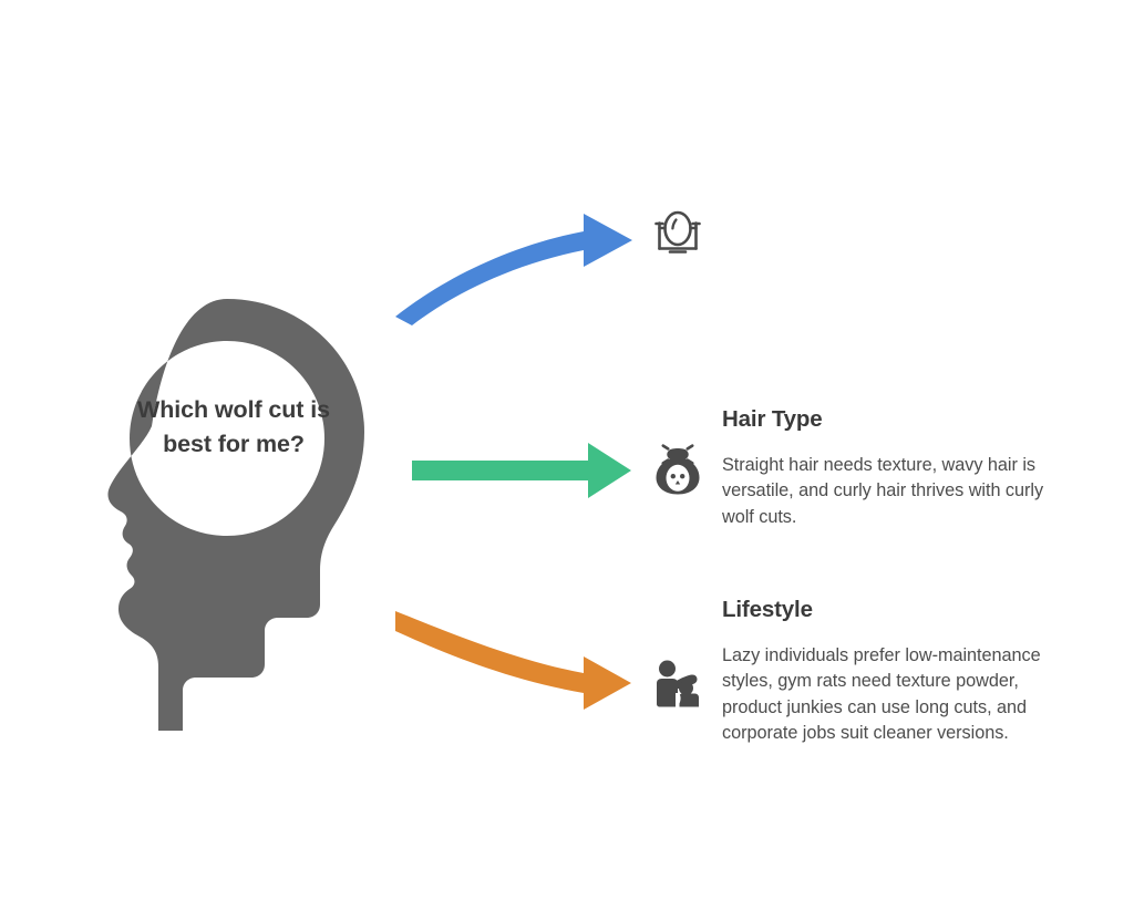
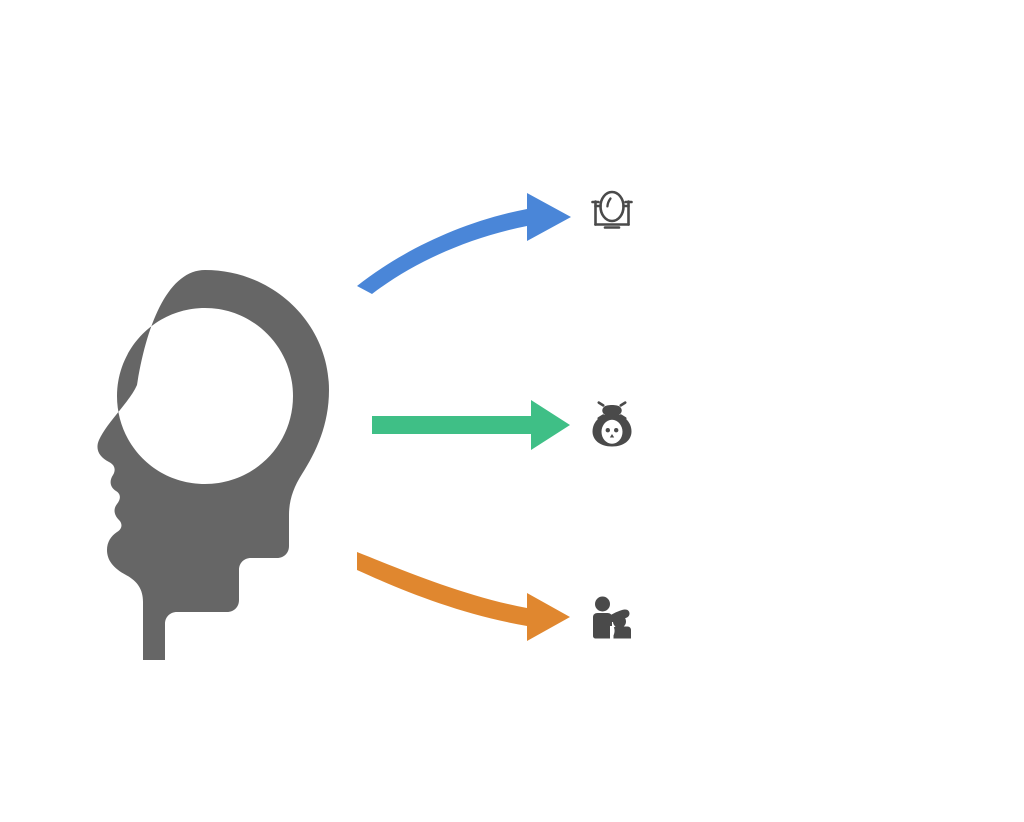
- Which wolf cut is best for me?
- Hair Type
- Straight hair needs texture, wavy hair is versatile, and curly hair thrives with curly wolf cuts.
- Lifestyle
- Lazy individuals prefer low-maintenance styles, gym rats need texture powder, product junkies can use long cuts, and corporate jobs suit cleaner versions.
